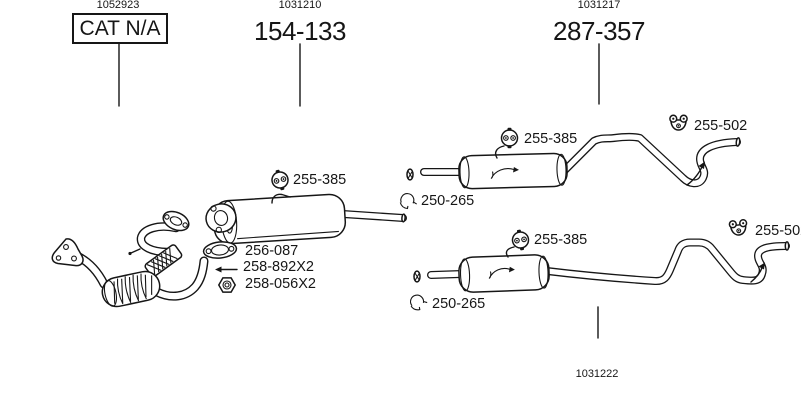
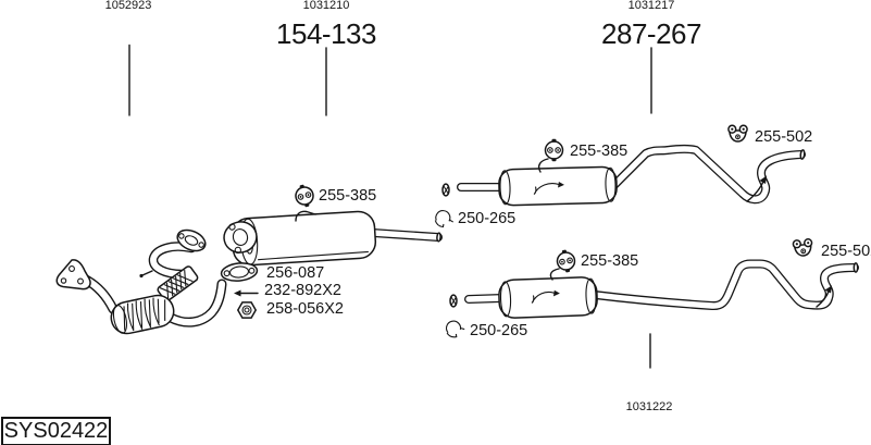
  1052923
- CAT N/A
  1031210
  154-133
  1031217
- 287-357
+ 287-267
  1031222
+ SYS02422
  255-385
  255-385
  255-385
  250-265
  250-265
  255-502
  255-50
  256-087
- 258-892X2
+ 232-892X2
  258-056X2
